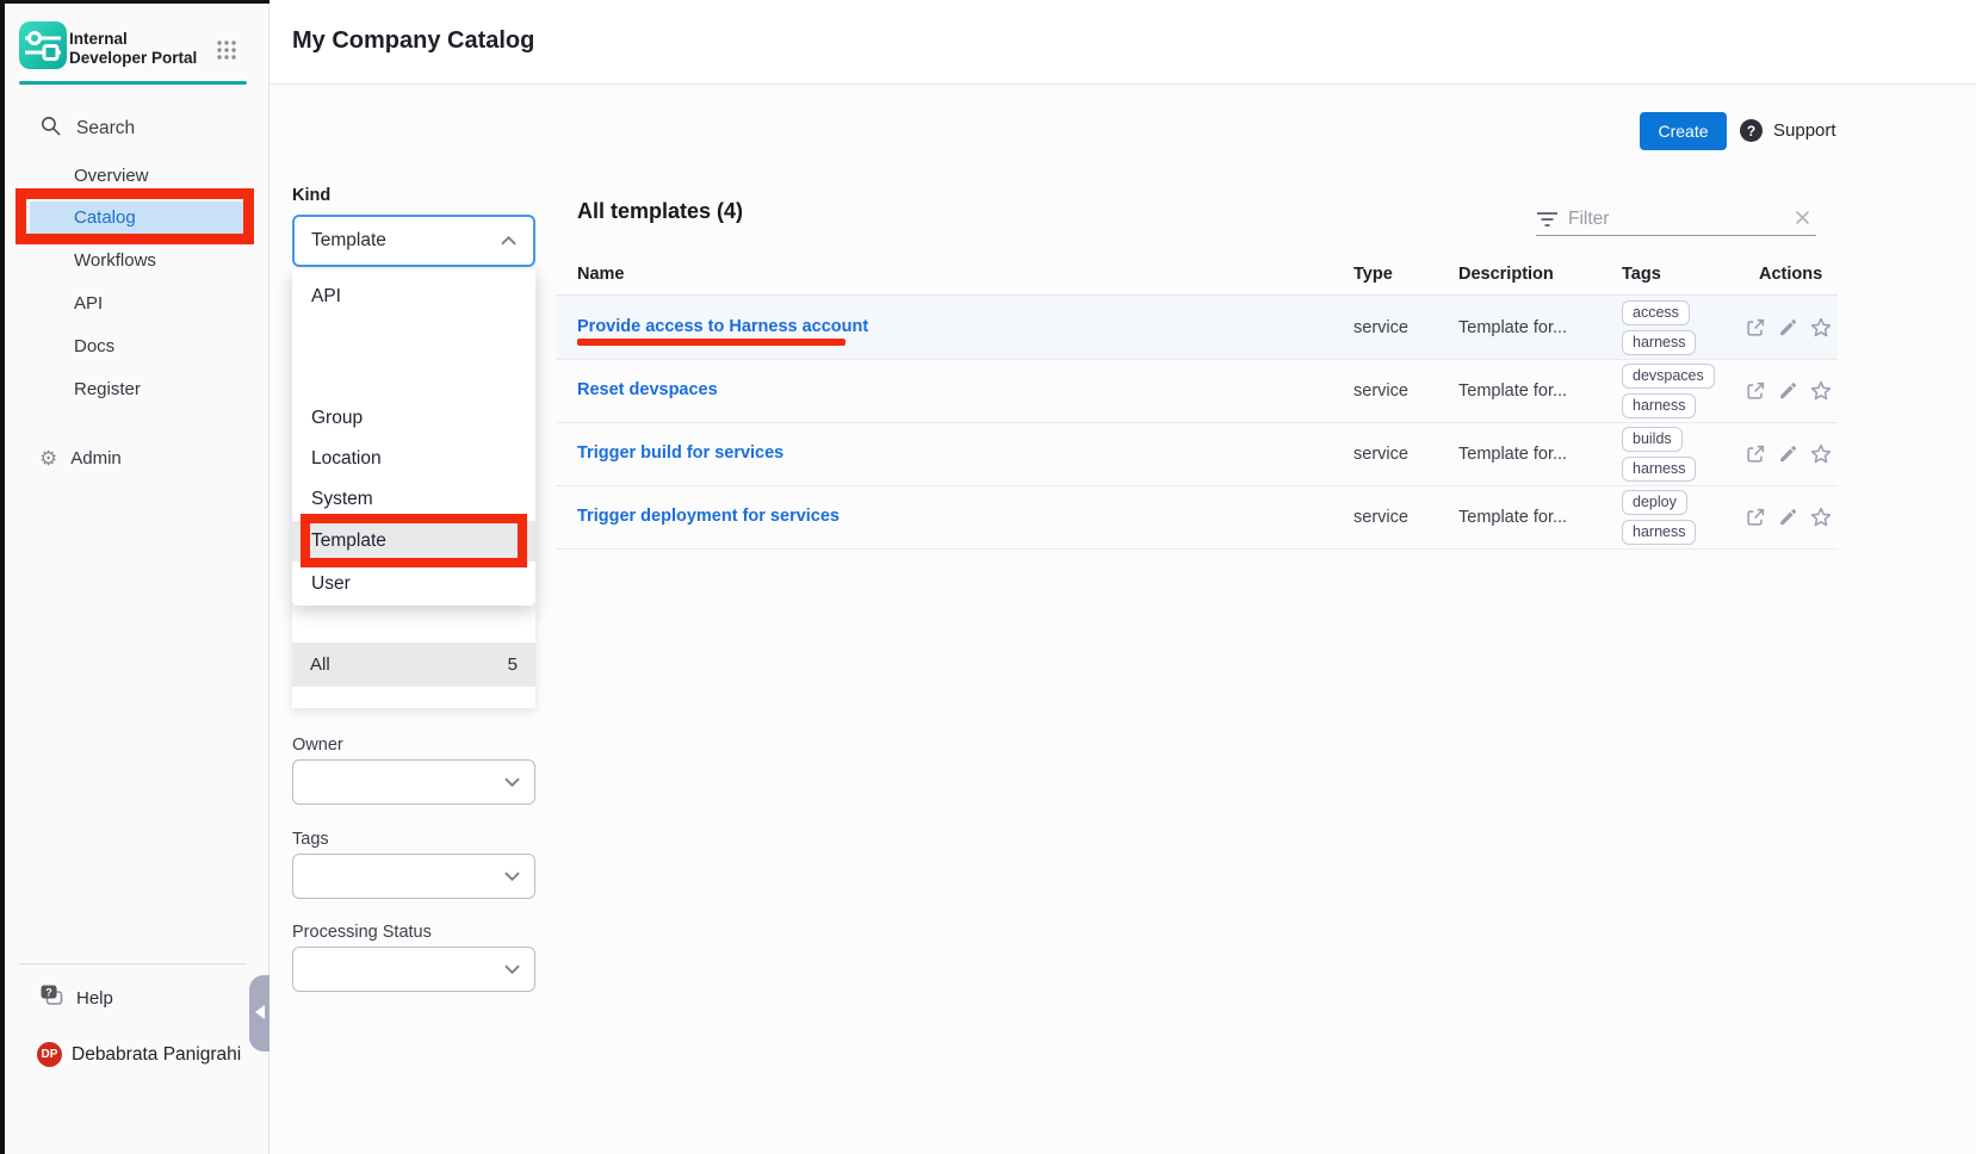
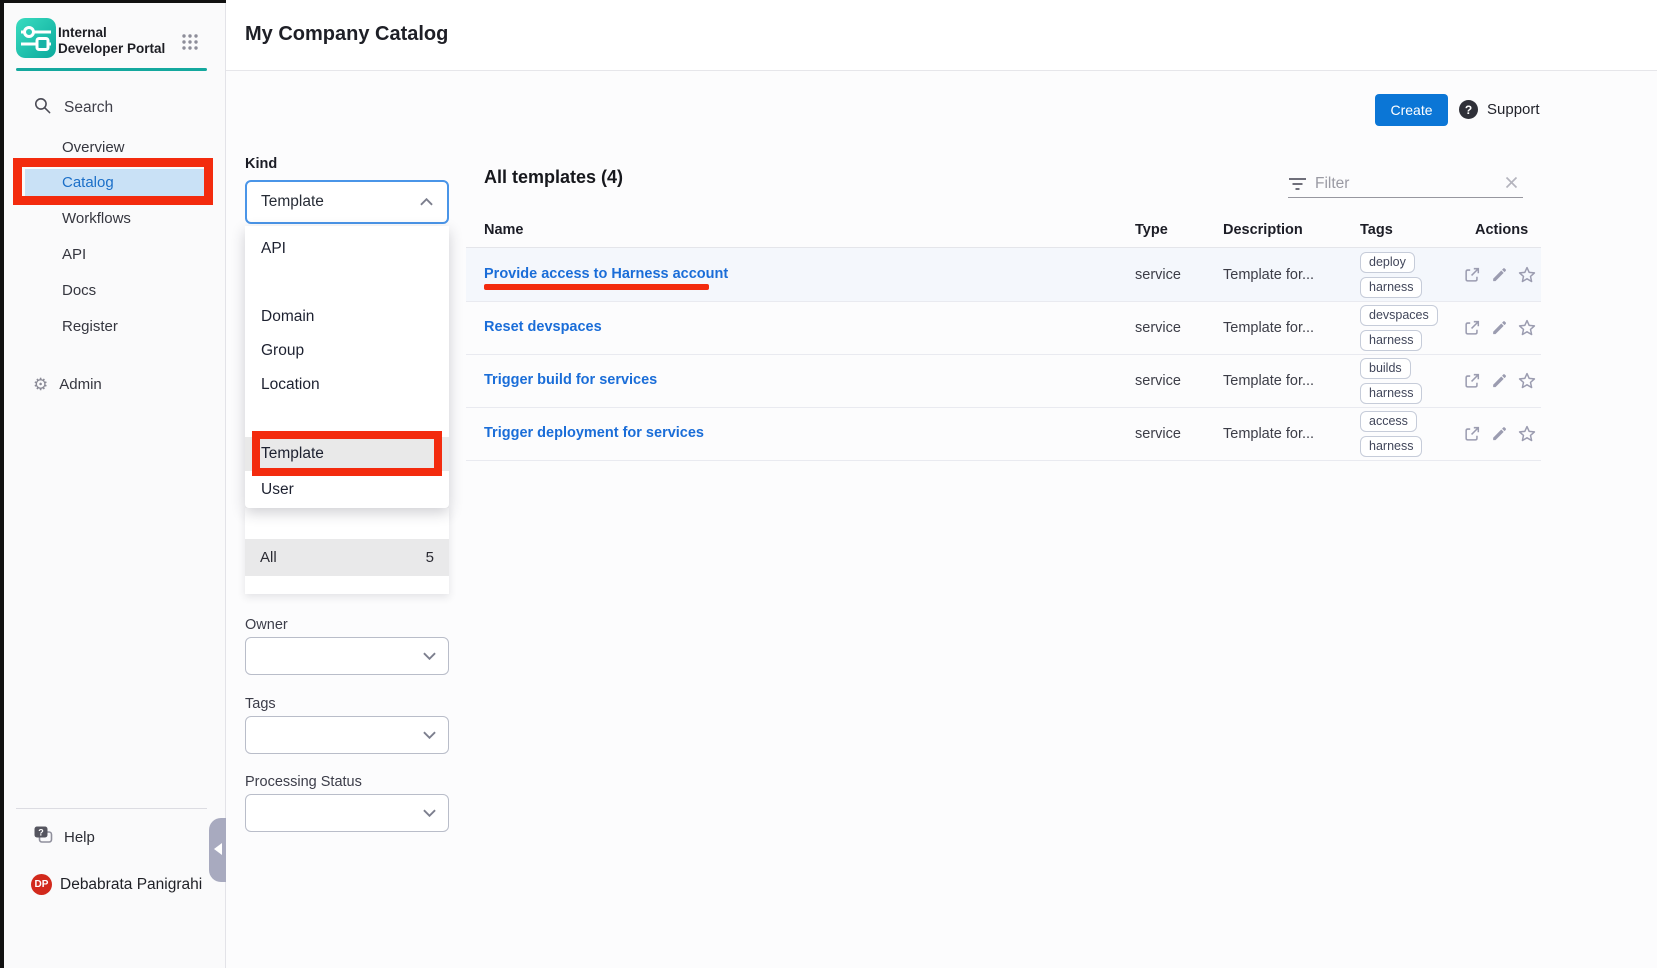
  Internal Developer Portal
  Search
  Overview
  Catalog
  Workflows
  API
  Docs
  Register
  ⚙
  Admin
  ?
  Help
  DP
  Debabrata Panigrahi
  My Company Catalog
  Create
  ?
  Support
  Kind
  Template
  All
  5
  API
+ Domain
  Group
  Location
- System
  Template
  User
  Owner
  Tags
  Processing Status
  All templates (4)
  Filter
  Name
  Type
  Description
  Tags
  Actions
  Provide access to Harness account
  service
  Template for...
- access
+ deploy
  harness
  Reset devspaces
  service
  Template for...
  devspaces
  harness
  Trigger build for services
  service
  Template for...
  builds
  harness
  Trigger deployment for services
  service
  Template for...
- deploy
+ access
  harness
